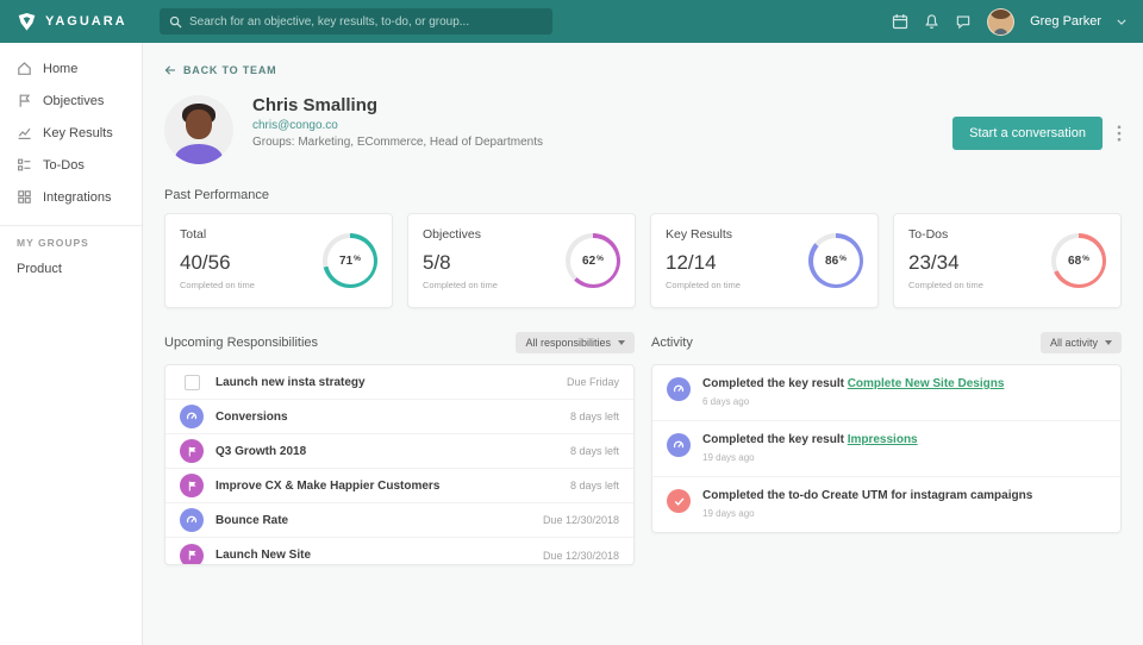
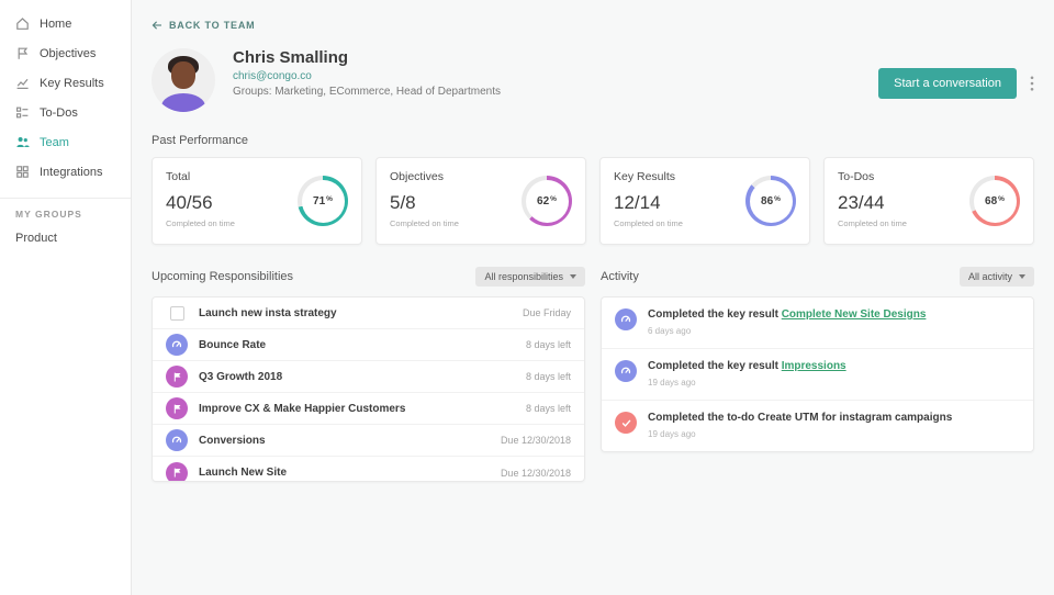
- YAGUARA
- Search for an objective, key results, to-do, or group...
- Greg Parker
  Home
  Objectives
  Key Results
  To-Dos
+ Team
  Integrations
  MY GROUPS
  Product
  BACK TO TEAM
  Chris Smalling
  chris@congo.co
  Groups: Marketing, ECommerce, Head of Departments
  Start a conversation
  Past Performance
  Total
  40/56
  Completed on time
  71
  Objectives
  5/8
  Completed on time
  62
  Key Results
  12/14
  Completed on time
  86
  To-Dos
- 23/34
+ 23/44
  Completed on time
  68
  Upcoming Responsibilities
  All responsibilities
  Launch new insta strategy
  Due Friday
- Conversions
+ Bounce Rate
  8 days left
  Q3 Growth 2018
  8 days left
  Improve CX & Make Happier Customers
  8 days left
- Bounce Rate
+ Conversions
  Due 12/30/2018
  Launch New Site
  Due 12/30/2018
  Activity
  All activity
  Completed the key result Complete New Site Designs
  6 days ago
  Completed the key result Impressions
  19 days ago
  Completed the to-do Create UTM for instagram campaigns
  19 days ago
